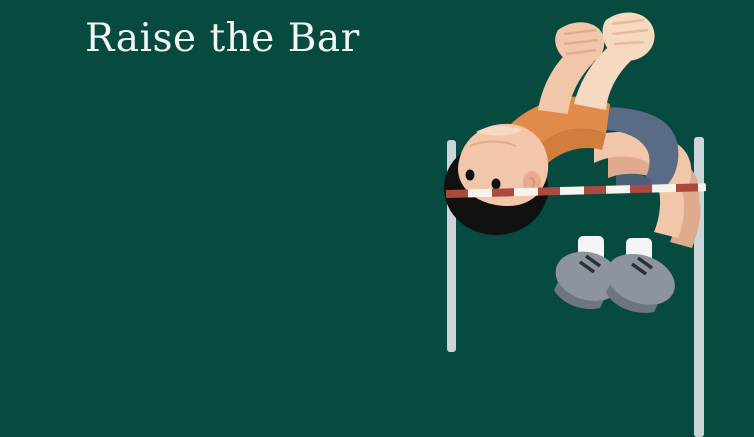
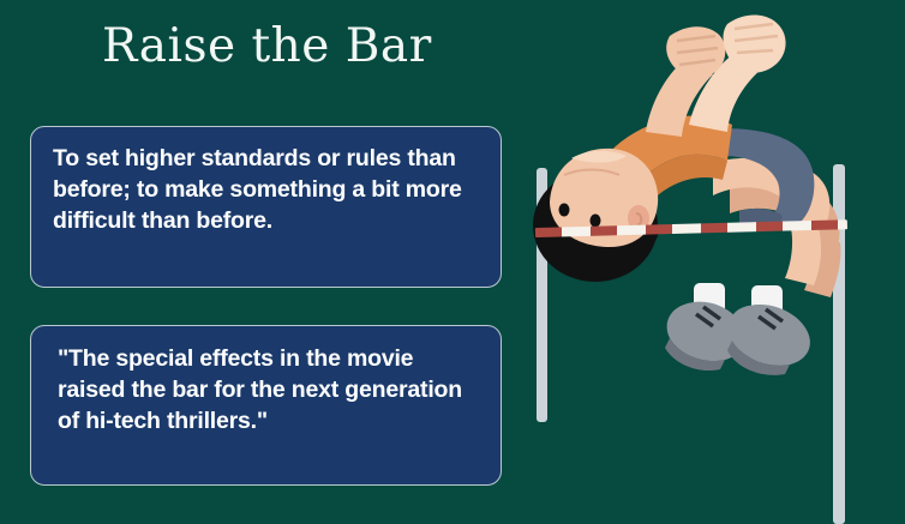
  Raise the Bar
+ To set higher standards or rules than before; to make something a bit more difficult than before.
+ "The special effects in the movie raised the bar for the next generation of hi-tech thrillers."
